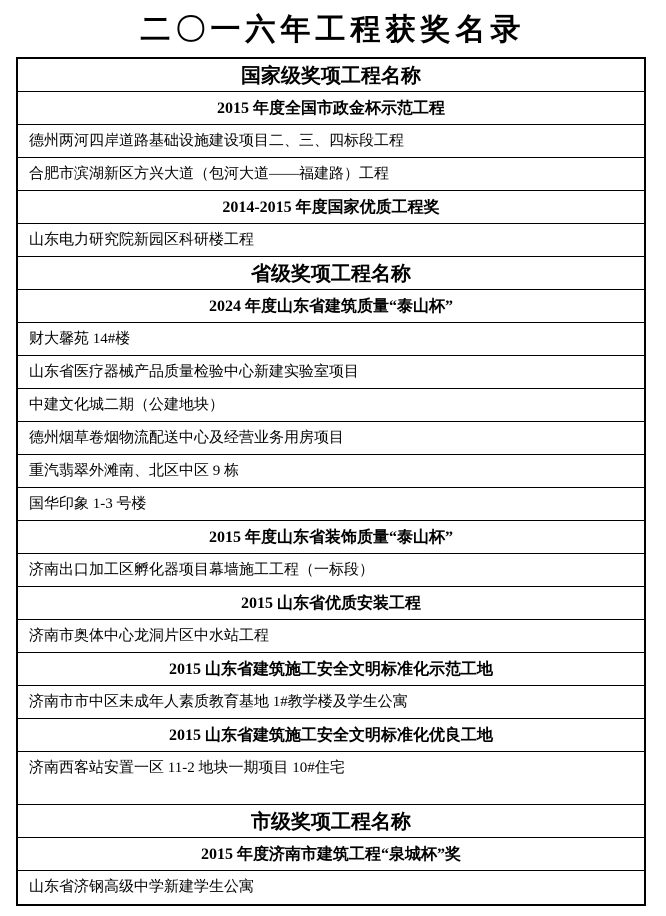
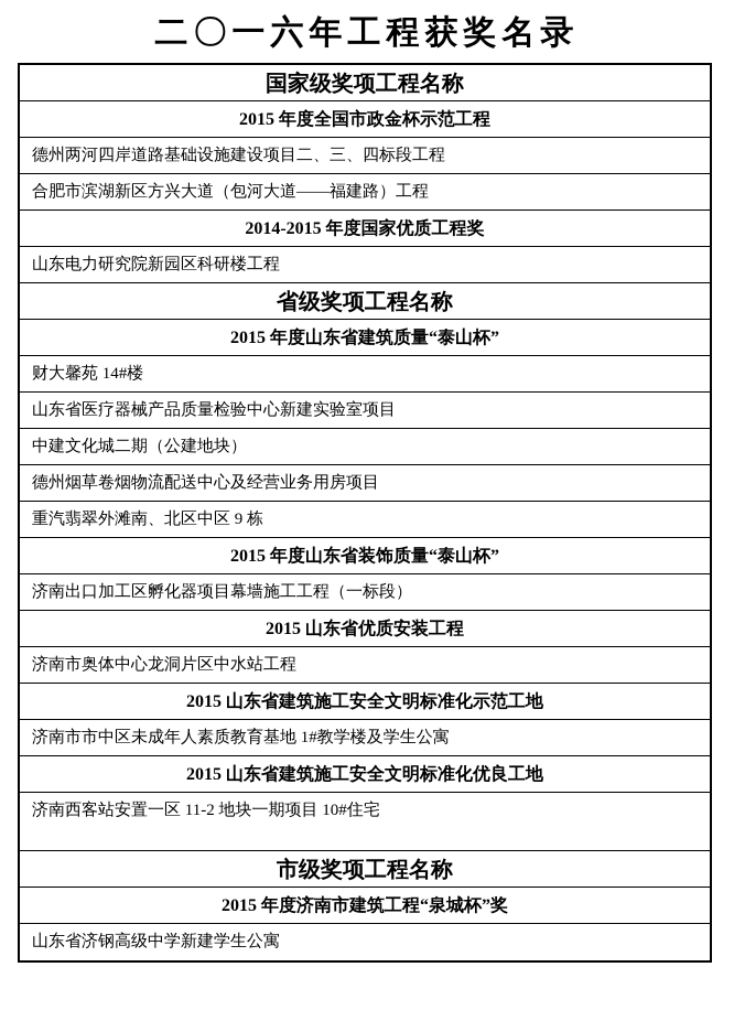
  二〇一六年工程获奖名录
  国家级奖项工程名称
  2015 年度全国市政金杯示范工程
  德州两河四岸道路基础设施建设项目二、三、四标段工程
  合肥市滨湖新区方兴大道（包河大道——福建路）工程
  2014-2015 年度国家优质工程奖
  山东电力研究院新园区科研楼工程
  省级奖项工程名称
- 2024 年度山东省建筑质量“泰山杯”
+ 2015 年度山东省建筑质量“泰山杯”
  财大馨苑 14#楼
  山东省医疗器械产品质量检验中心新建实验室项目
  中建文化城二期（公建地块）
  德州烟草卷烟物流配送中心及经营业务用房项目
  重汽翡翠外滩南、北区中区 9 栋
- 国华印象 1-3 号楼
  2015 年度山东省装饰质量“泰山杯”
  济南出口加工区孵化器项目幕墙施工工程（一标段）
  2015 山东省优质安装工程
  济南市奥体中心龙洞片区中水站工程
  2015 山东省建筑施工安全文明标准化示范工地
  济南市市中区未成年人素质教育基地 1#教学楼及学生公寓
  2015 山东省建筑施工安全文明标准化优良工地
  济南西客站安置一区 11-2 地块一期项目 10#住宅
  市级奖项工程名称
  2015 年度济南市建筑工程“泉城杯”奖
  山东省济钢高级中学新建学生公寓
